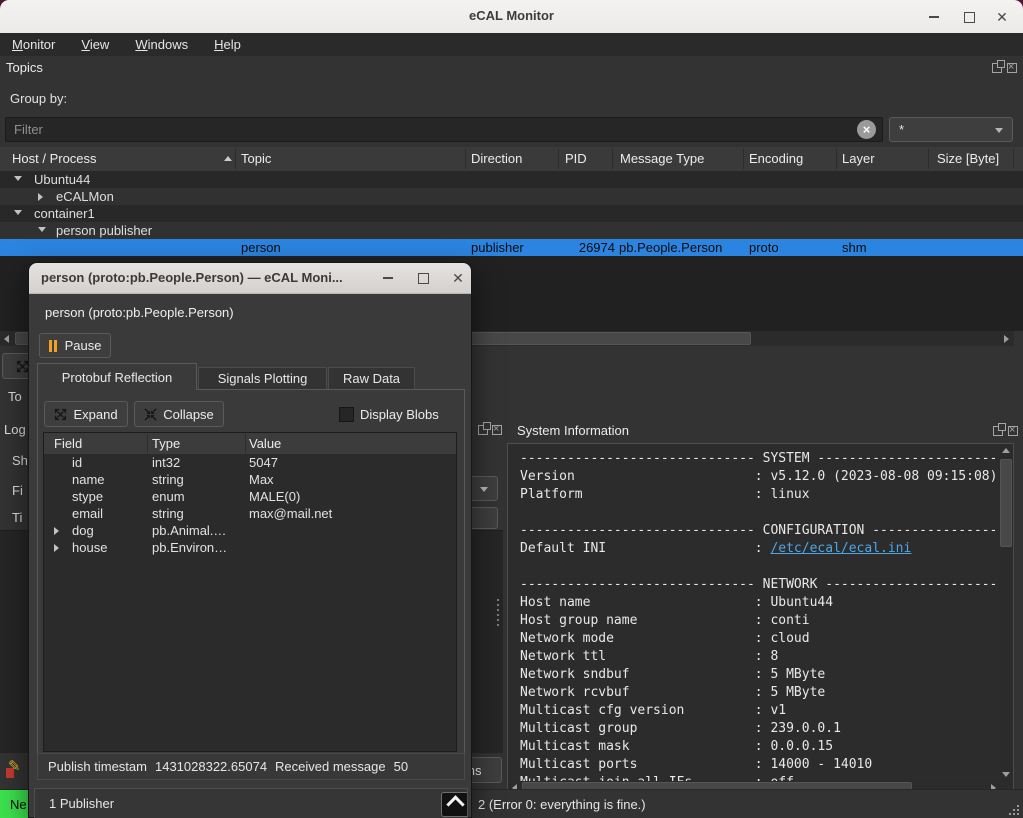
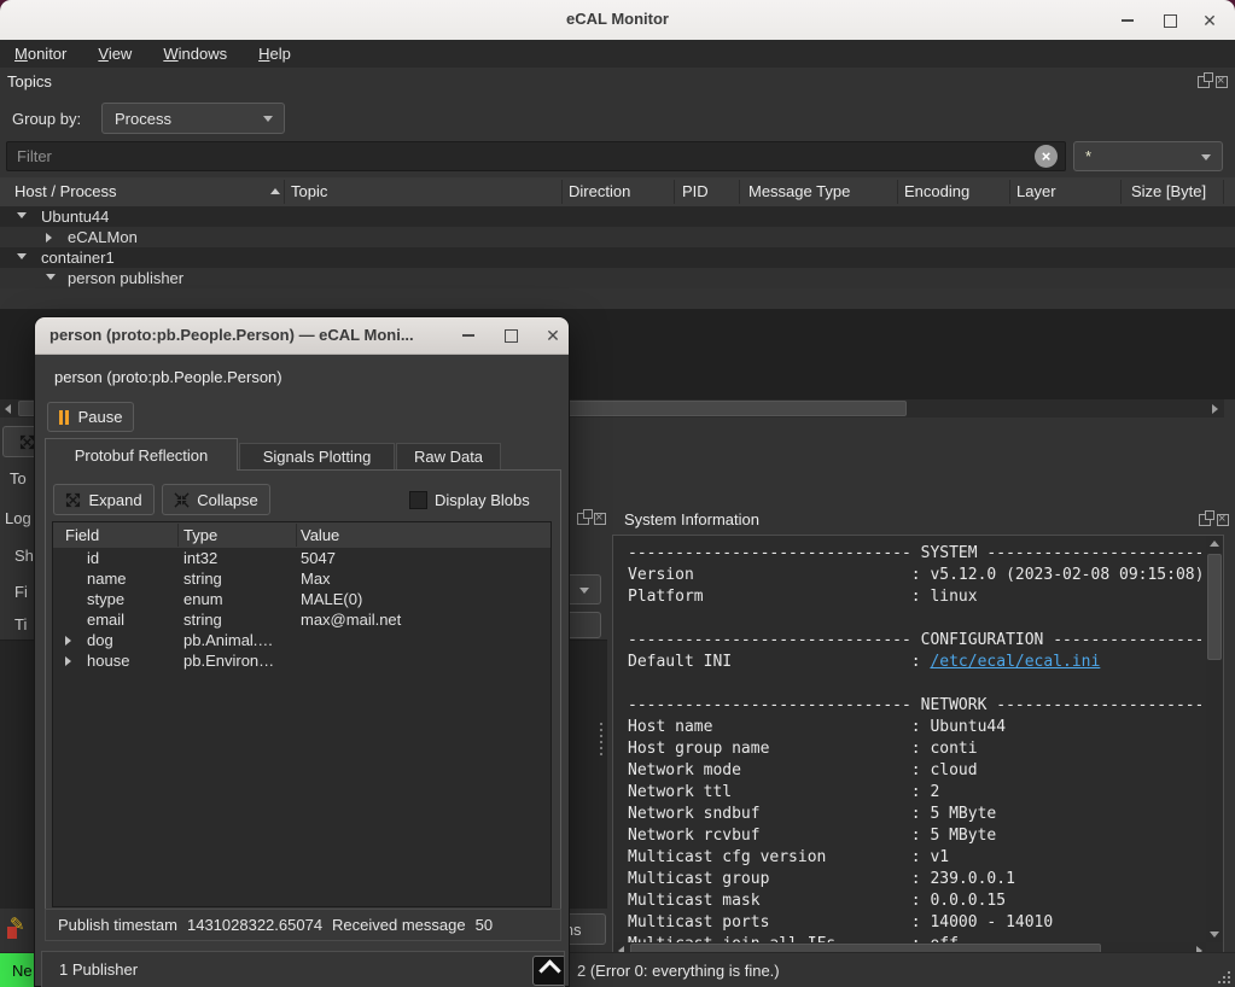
  eCAL Monitor
  ✕
  Monitor
  View
  Windows
  Help
  Topics
  Group by:
+ Process
  Filter
  ×
  *
  Host / Process
  Topic
  Direction
  PID
  Message Type
  Encoding
  Layer
  Size [Byte]
  Ubuntu44
  eCALMon
  container1
  person publisher
- person
- publisher
- 26974
- pb.People.Person
- proto
- shm
  To
  Log
  Sh
  Fi
  Ti
  ✎
  System Information
  ------------------------------ SYSTEM -----------------------
- Version : v5.12.0 (2023-08-08 09:15:08)
+ Version : v5.12.0 (2023-02-08 09:15:08)
  Platform : linux
  ------------------------------ CONFIGURATION ----------------
  Default INI : /etc/ecal/ecal.ini
  ------------------------------ NETWORK ----------------------
  Host name : Ubuntu44
  Host group name : conti
  Network mode : cloud
- Network ttl : 8
+ Network ttl : 2
  Network sndbuf : 5 MByte
  Network rcvbuf : 5 MByte
  Multicast cfg version : v1
  Multicast group : 239.0.0.1
  Multicast mask : 0.0.0.15
  Multicast ports : 14000 - 14010
  Ne
  2 (Error 0: everything is fine.)
  person (proto:pb.People.Person) — eCAL Moni...
  ✕
  person (proto:pb.People.Person)
  Pause
  Protobuf Reflection
  Signals Plotting
  Raw Data
  Expand
  Collapse
  Display Blobs
  Field
  Type
  Value
  id
  int32
  5047
  name
  string
  Max
  stype
  enum
  MALE(0)
  email
  string
  max@mail.net
  dog
  pb.Animal.…
  house
  pb.Environ…
  Publish timestam
  1431028322.65074
  Received message
  50
  1 Publisher
